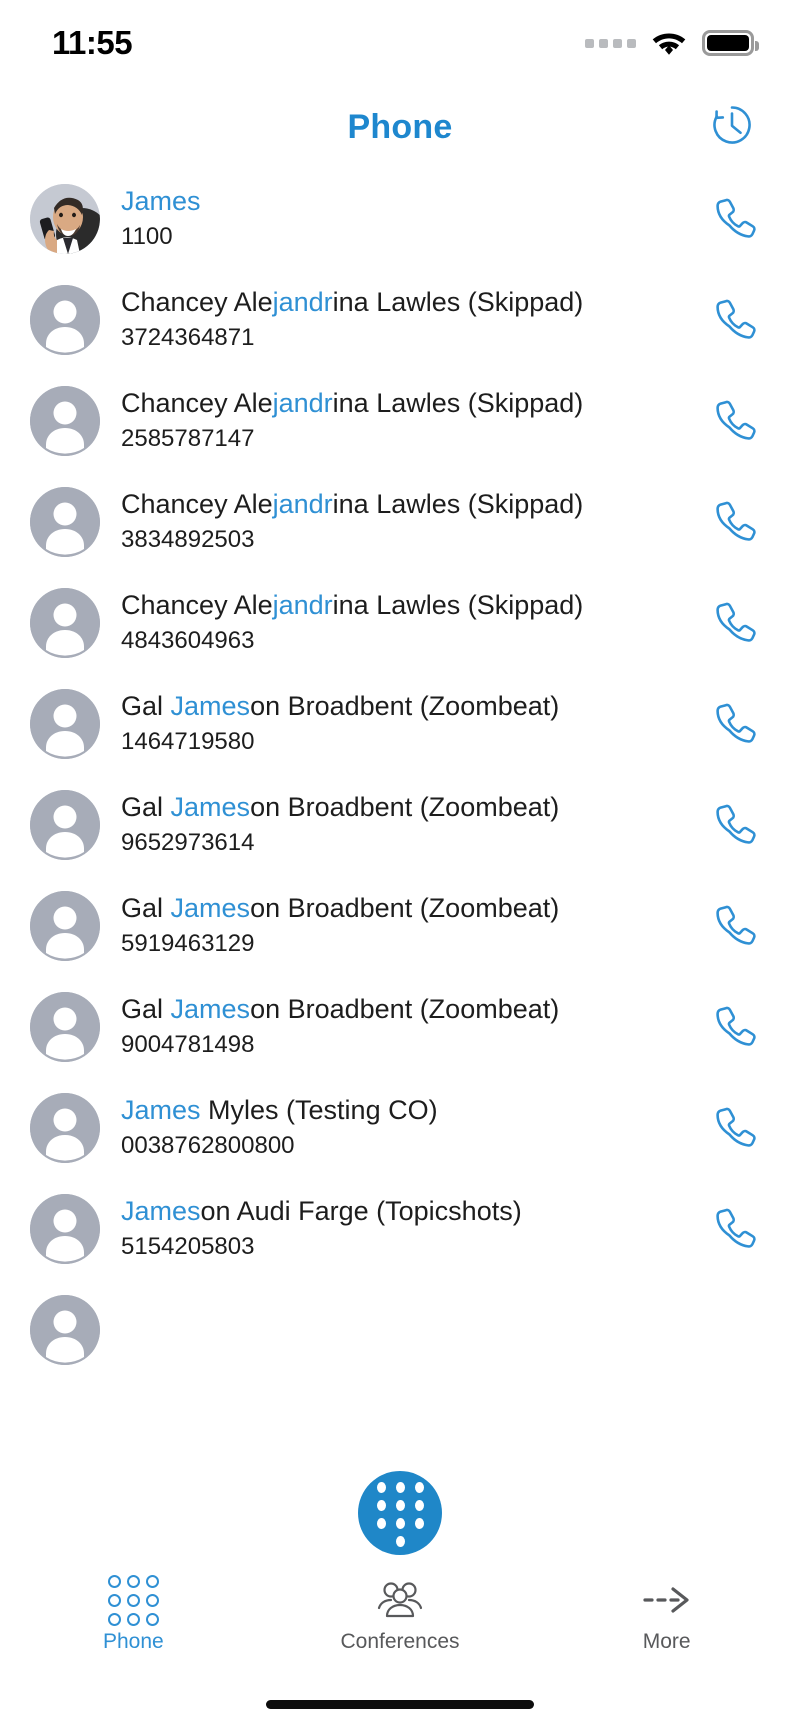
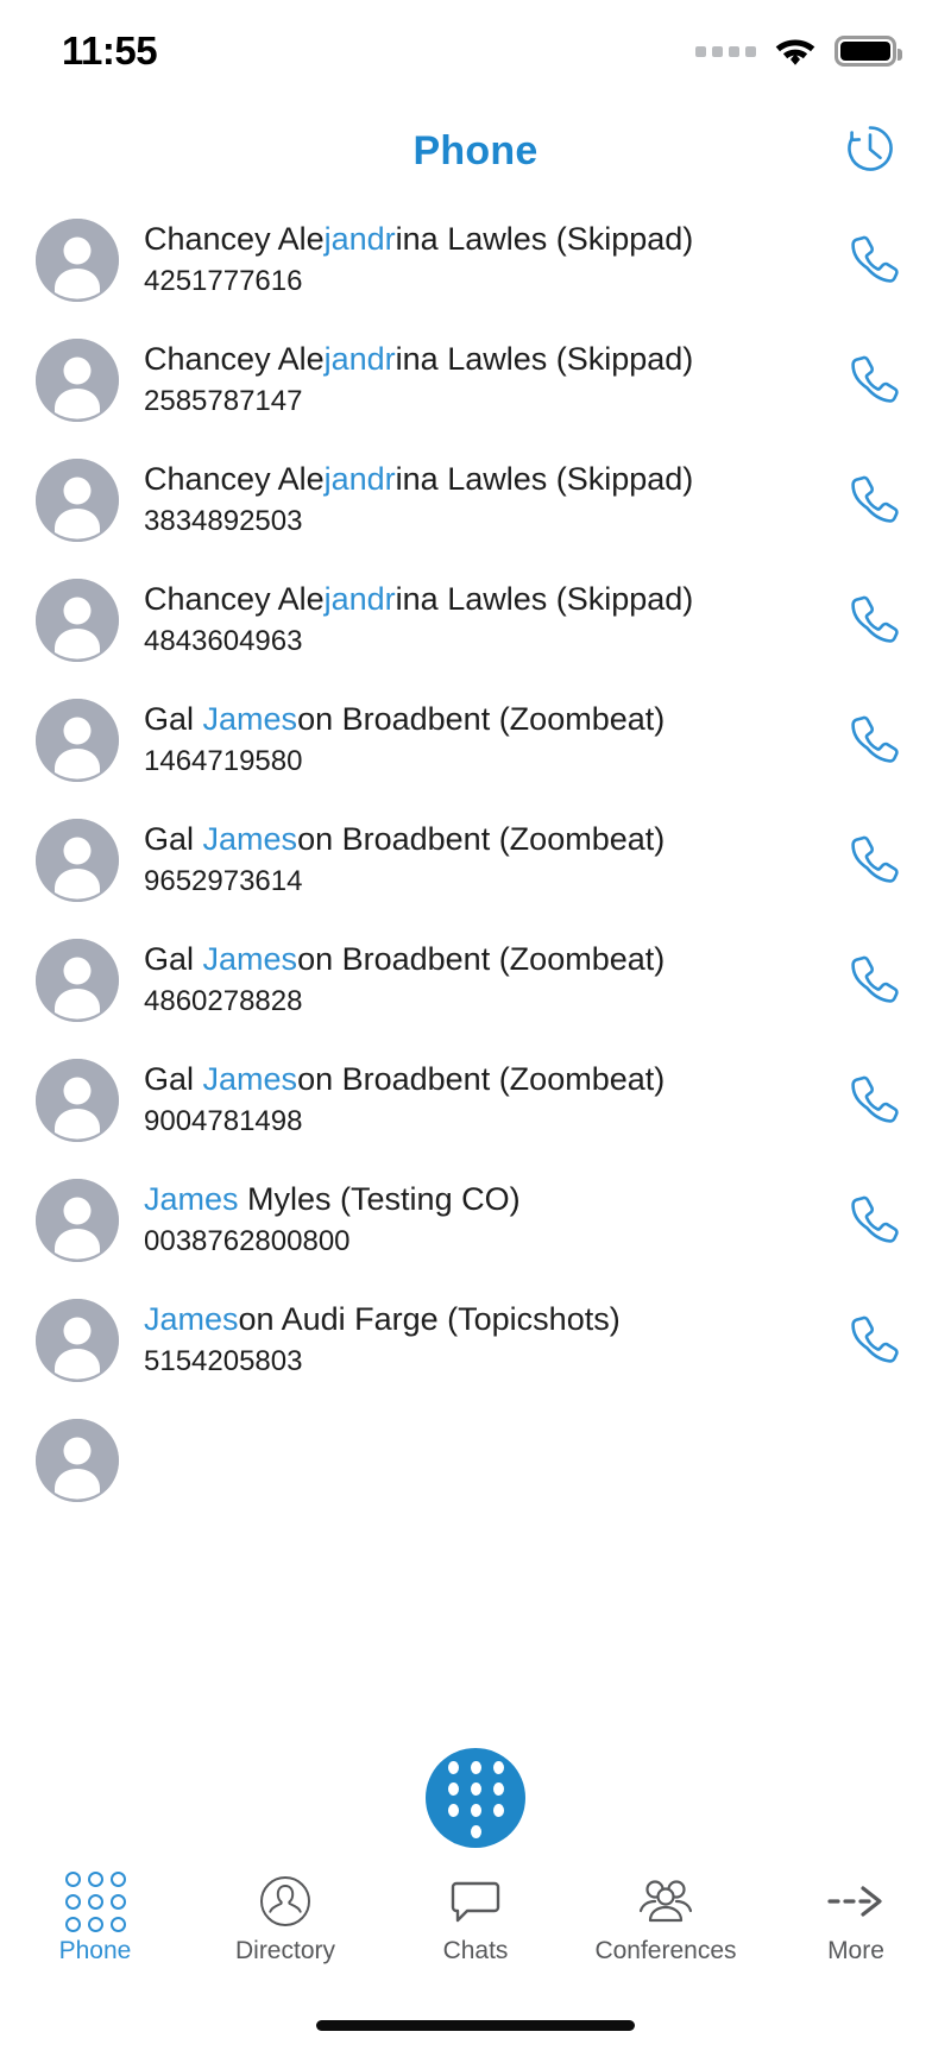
  11:55
  Phone
- James
- 1100
  Chancey Alejandrina Lawles (Skippad)
- 3724364871
+ 4251777616
  Chancey Alejandrina Lawles (Skippad)
  2585787147
  Chancey Alejandrina Lawles (Skippad)
  3834892503
  Chancey Alejandrina Lawles (Skippad)
  4843604963
  Gal Jameson Broadbent (Zoombeat)
  1464719580
  Gal Jameson Broadbent (Zoombeat)
  9652973614
  Gal Jameson Broadbent (Zoombeat)
- 5919463129
+ 4860278828
  Gal Jameson Broadbent (Zoombeat)
  9004781498
  James Myles (Testing CO)
  0038762800800
  Jameson Audi Farge (Topicshots)
  5154205803
  Phone
+ Directory
+ Chats
  Conferences
  More
